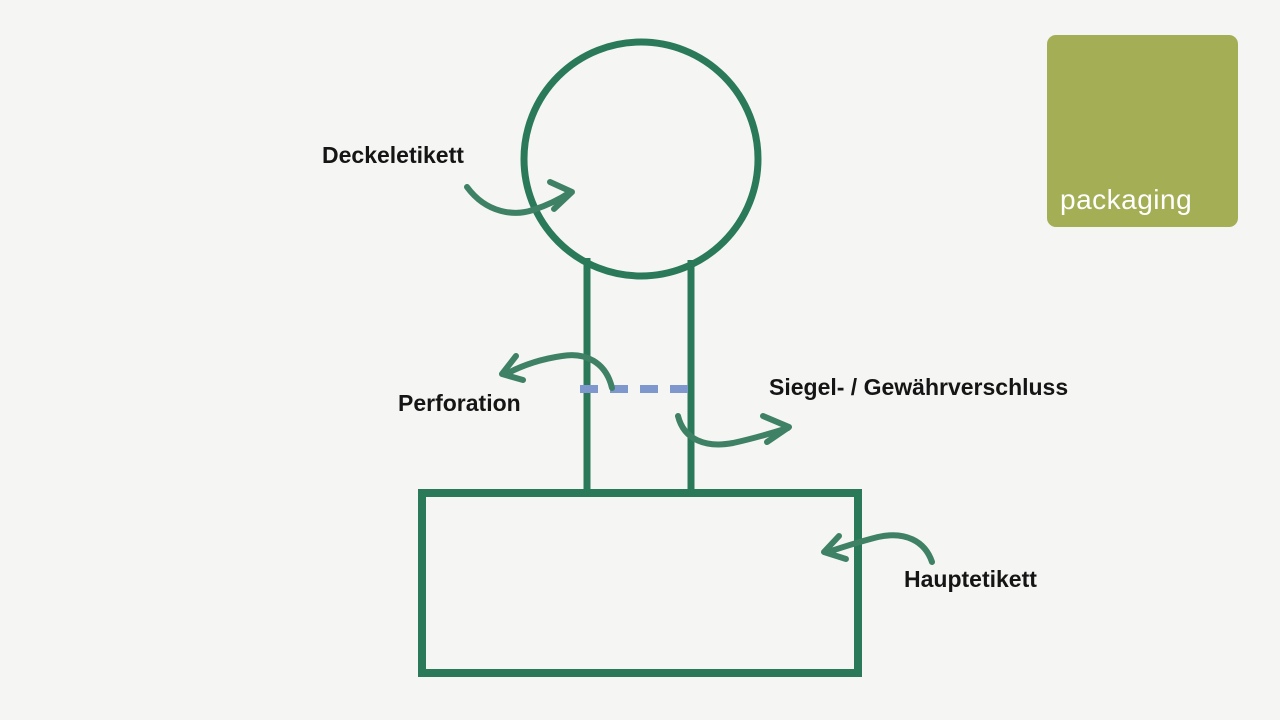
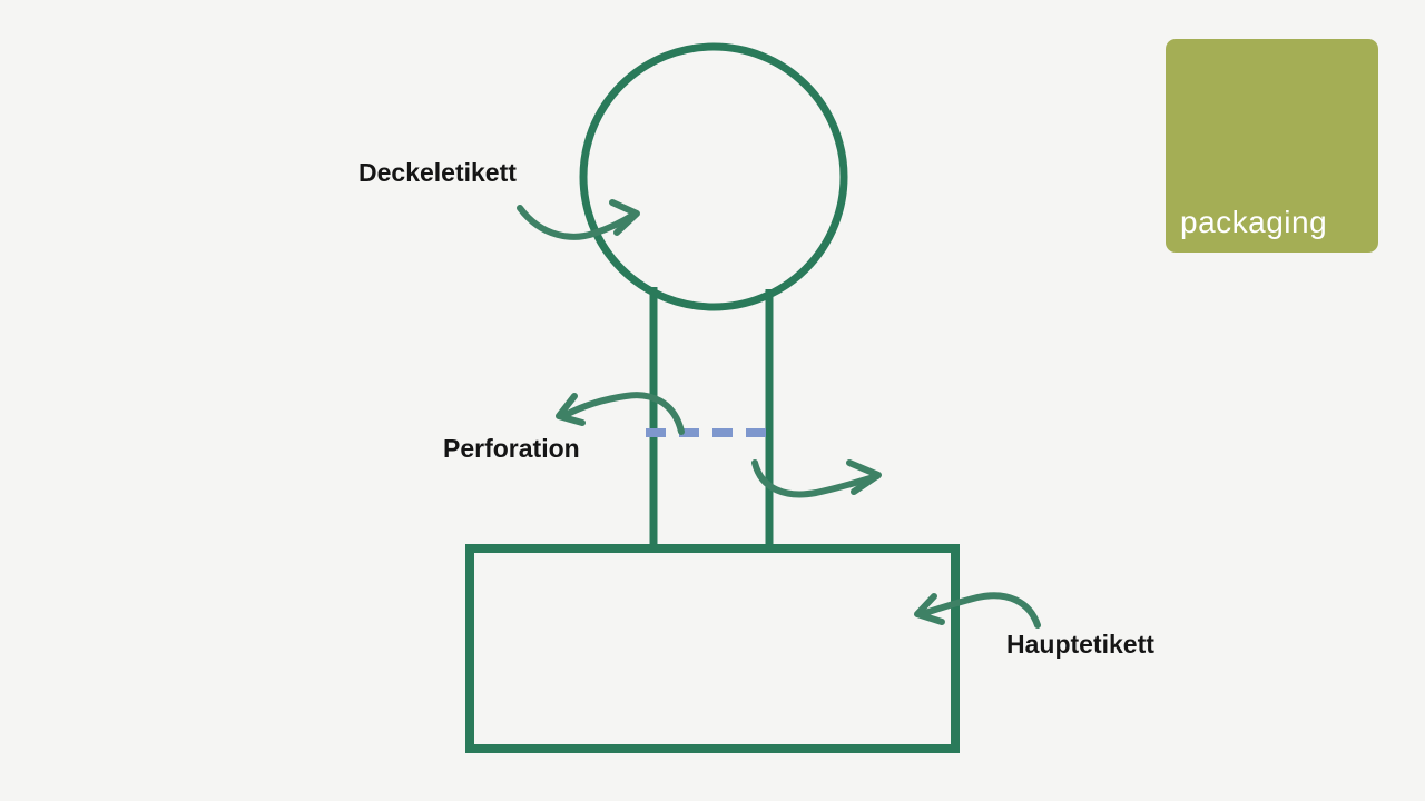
  Deckeletikett
  Perforation
- Siegel- / Gewährverschluss
  Hauptetikett
  packaging
